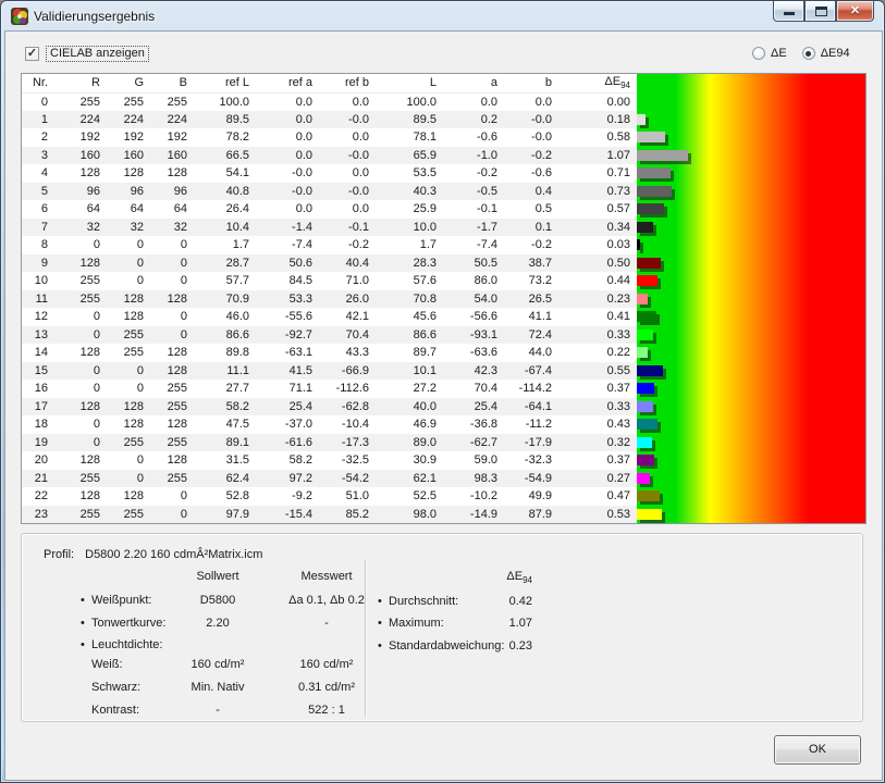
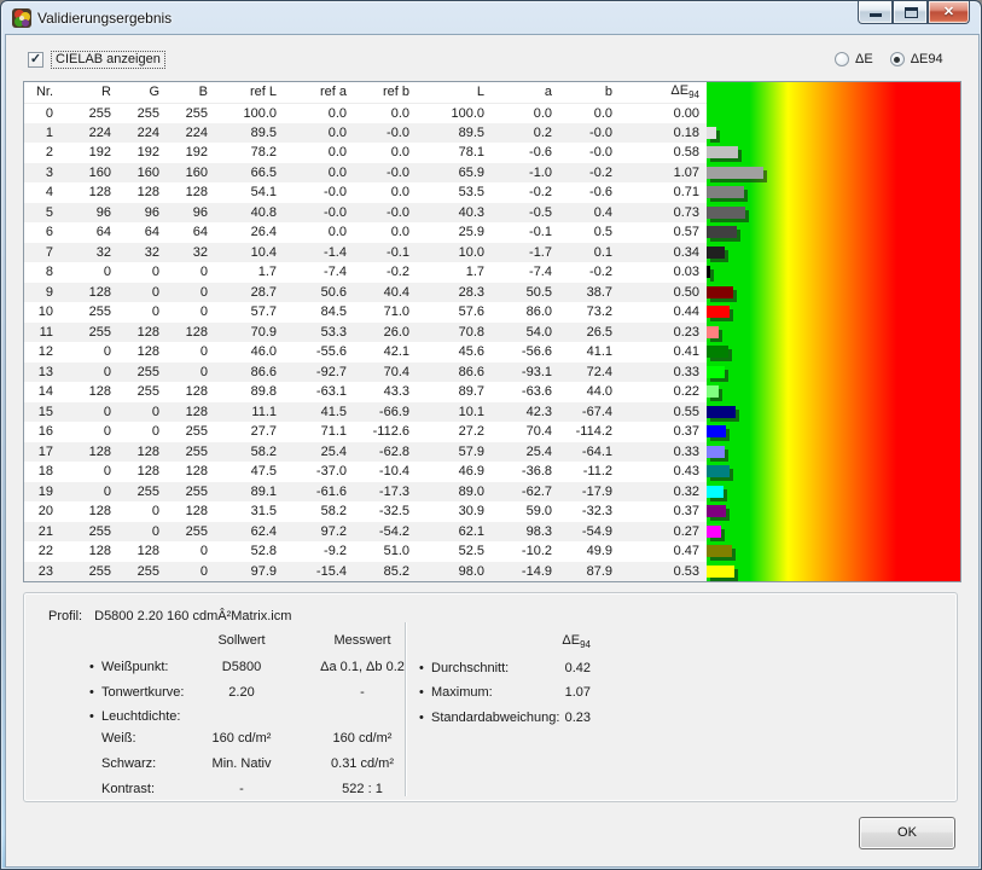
  Validierungsergebnis
  ✕
  ✓
  CIELAB anzeigen
  ΔE
  ΔE94
  Nr.	R	G	B	ref L	ref a	ref b	L	a	b	ΔE94
  0	255	255	255	100.0	0.0	0.0	100.0	0.0	0.0	0.00
  1	224	224	224	89.5	0.0	-0.0	89.5	0.2	-0.0	0.18
  2	192	192	192	78.2	0.0	0.0	78.1	-0.6	-0.0	0.58
  3	160	160	160	66.5	0.0	-0.0	65.9	-1.0	-0.2	1.07
  4	128	128	128	54.1	-0.0	0.0	53.5	-0.2	-0.6	0.71
  5	96	96	96	40.8	-0.0	-0.0	40.3	-0.5	0.4	0.73
  6	64	64	64	26.4	0.0	0.0	25.9	-0.1	0.5	0.57
  7	32	32	32	10.4	-1.4	-0.1	10.0	-1.7	0.1	0.34
  8	0	0	0	1.7	-7.4	-0.2	1.7	-7.4	-0.2	0.03
  9	128	0	0	28.7	50.6	40.4	28.3	50.5	38.7	0.50
  10	255	0	0	57.7	84.5	71.0	57.6	86.0	73.2	0.44
  11	255	128	128	70.9	53.3	26.0	70.8	54.0	26.5	0.23
  12	0	128	0	46.0	-55.6	42.1	45.6	-56.6	41.1	0.41
  13	0	255	0	86.6	-92.7	70.4	86.6	-93.1	72.4	0.33
  14	128	255	128	89.8	-63.1	43.3	89.7	-63.6	44.0	0.22
  15	0	0	128	11.1	41.5	-66.9	10.1	42.3	-67.4	0.55
  16	0	0	255	27.7	71.1	-112.6	27.2	70.4	-114.2	0.37
- 17	128	128	255	58.2	25.4	-62.8	40.0	25.4	-64.1	0.33
+ 17	128	128	255	58.2	25.4	-62.8	57.9	25.4	-64.1	0.33
  18	0	128	128	47.5	-37.0	-10.4	46.9	-36.8	-11.2	0.43
  19	0	255	255	89.1	-61.6	-17.3	89.0	-62.7	-17.9	0.32
  20	128	0	128	31.5	58.2	-32.5	30.9	59.0	-32.3	0.37
  21	255	0	255	62.4	97.2	-54.2	62.1	98.3	-54.9	0.27
  22	128	128	0	52.8	-9.2	51.0	52.5	-10.2	49.9	0.47
  23	255	255	0	97.9	-15.4	85.2	98.0	-14.9	87.9	0.53
  Profil: D5800 2.20 160 cdmÂ²Matrix.icm
  Sollwert
  Messwert
  •
  Weißpunkt:
  D5800
  Δa 0.1, Δb 0.2
  •
  Tonwertkurve:
  2.20
  -
  •
  Leuchtdichte:
  Weiß:
  160 cd/m²
  160 cd/m²
  Schwarz:
  Min. Nativ
  0.31 cd/m²
  Kontrast:
  -
  522 : 1
  ΔE94
  •
  Durchschnitt:
  0.42
  •
  Maximum:
  1.07
  •
  Standardabweichung:
  0.23
  OK
